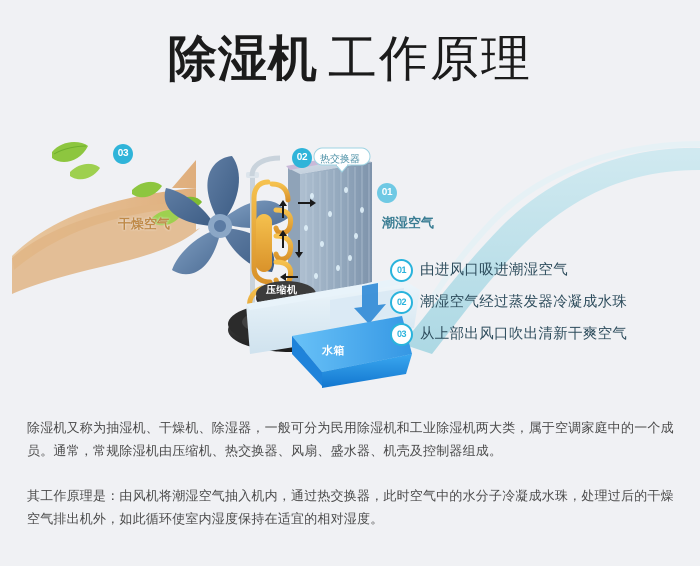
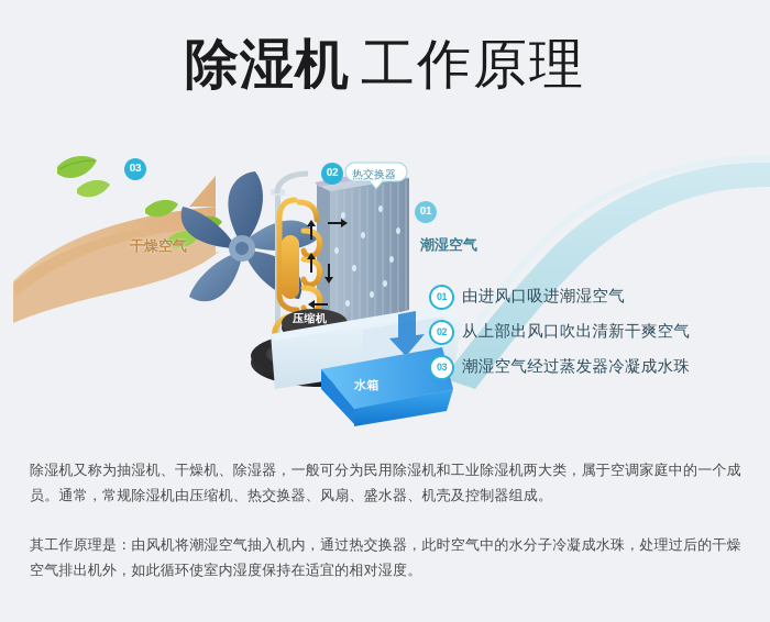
  除湿机 工作原理
  03
  02
  01
  干燥空气
  潮湿空气
  压缩机
  水箱
  热交换器
  01
  由进风口吸进潮湿空气
  02
- 潮湿空气经过蒸发器冷凝成水珠
+ 从上部出风口吹出清新干爽空气
  03
- 从上部出风口吹出清新干爽空气
+ 潮湿空气经过蒸发器冷凝成水珠
  除湿机又称为抽湿机、干燥机、除湿器，一般可分为民用除湿机和工业除湿机两大类，属于空调家庭中的一个成员。通常，常规除湿机由压缩机、热交换器、风扇、盛水器、机壳及控制器组成。
  其工作原理是：由风机将潮湿空气抽入机内，通过热交换器，此时空气中的水分子冷凝成水珠，处理过后的干燥空气排出机外，如此循环使室内湿度保持在适宜的相对湿度。
